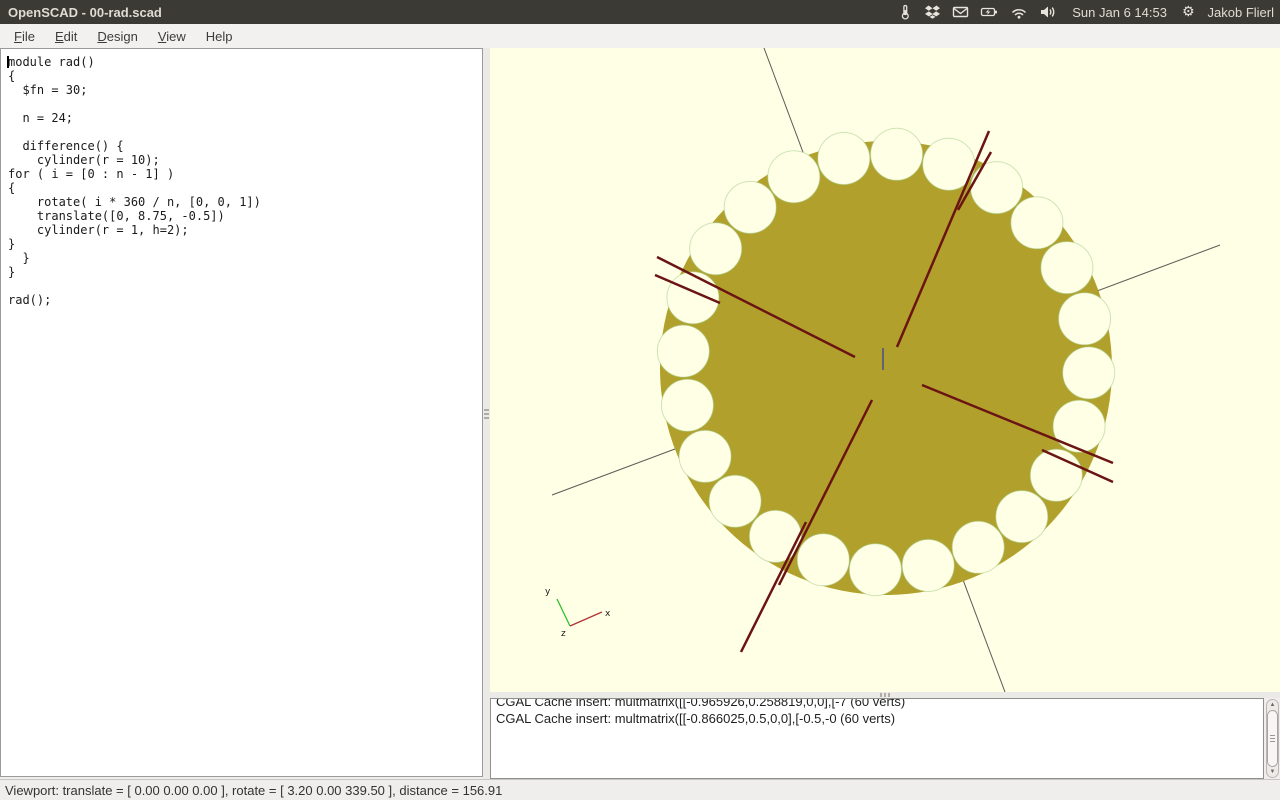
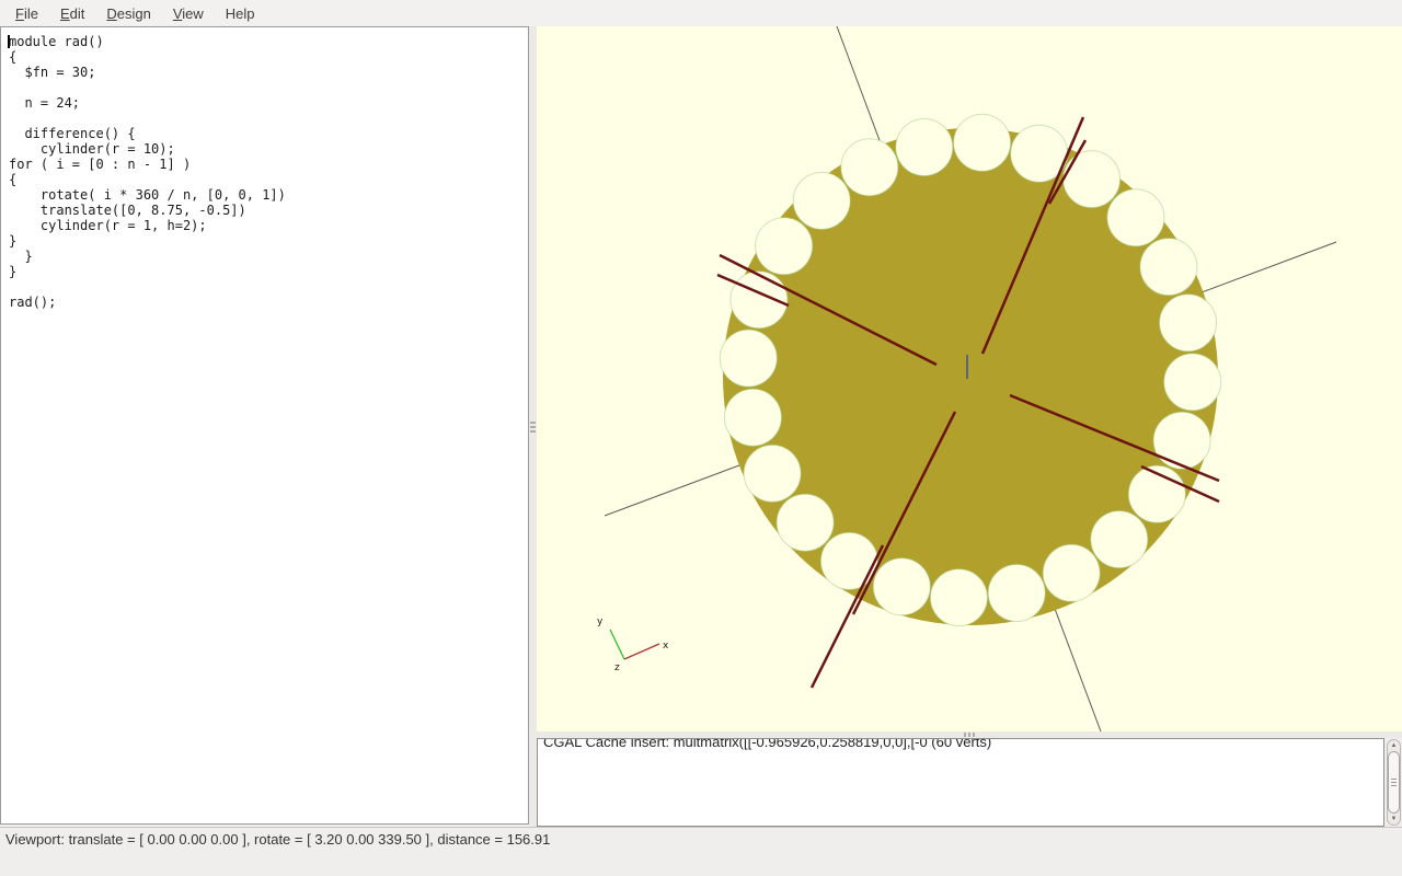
- OpenSCAD - 00-rad.scad
- Sun Jan 6 14:53
- ⚙
- Jakob Flierl
  File
  Edit
  Design
  View
  Help
  module rad()
  {
  $fn = 30;
  n = 24;
  difference() {
  cylinder(r = 10);
  for ( i = [0 : n - 1] )
  {
  rotate( i * 360 / n, [0, 0, 1])
  translate([0, 8.75, -0.5])
  cylinder(r = 1, h=2);
  }
  }
  }
  rad();
  y
  x
  z
- CGAL Cache insert: multmatrix([[-0.965926,0.258819,0,0],[-7 (60 verts)
+ CGAL Cache insert: multmatrix([[-0.965926,0.258819,0,0],[-0 (60 verts)
- CGAL Cache insert: multmatrix([[-0.866025,0.5,0,0],[-0.5,-0 (60 verts)
  Viewport: translate = [ 0.00 0.00 0.00 ], rotate = [ 3.20 0.00 339.50 ], distance = 156.91
